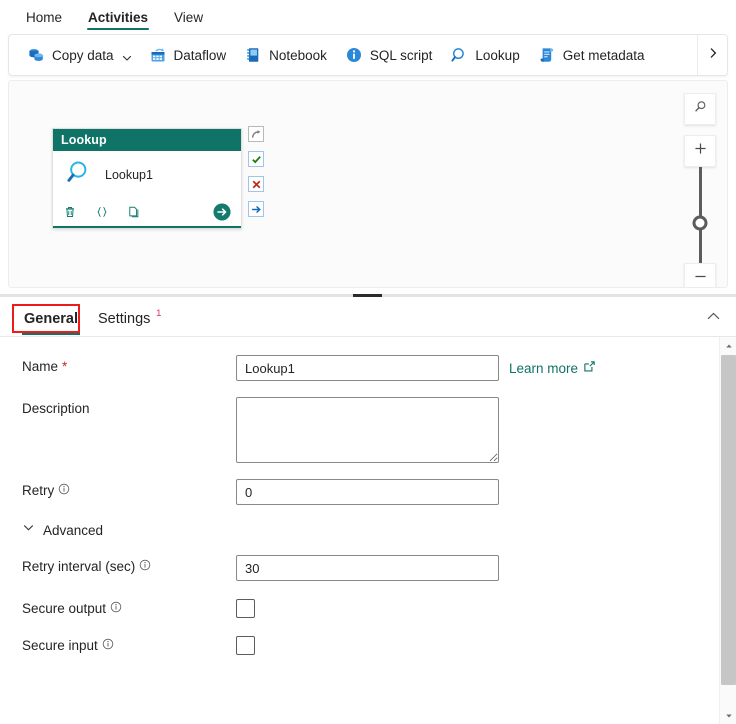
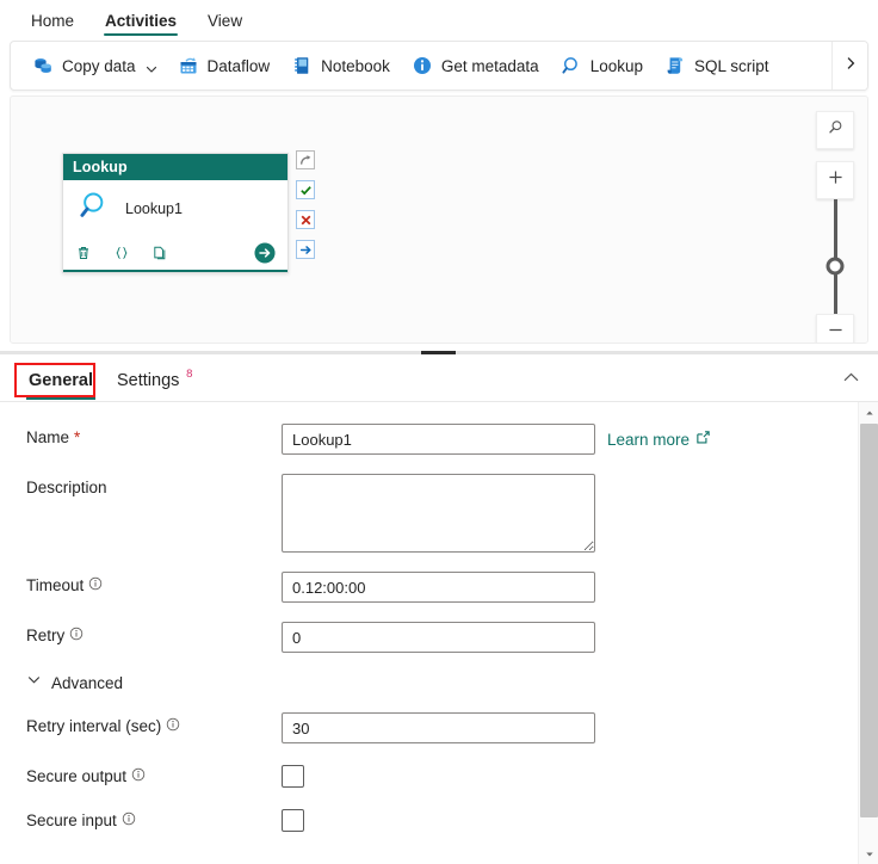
  Home
  Activities
  View
  Copy data
  Dataflow
  Notebook
- SQL script
+ Get metadata
  Lookup
- Get metadata
+ SQL script
  Lookup
  Lookup1
  General
  Settings
- 1
+ 8
  Name
  *
  Lookup1
  Learn more
  Description
+ Timeout
+ 0.12:00:00
  Retry
  0
  Advanced
  Retry interval (sec)
  30
  Secure output
  Secure input
